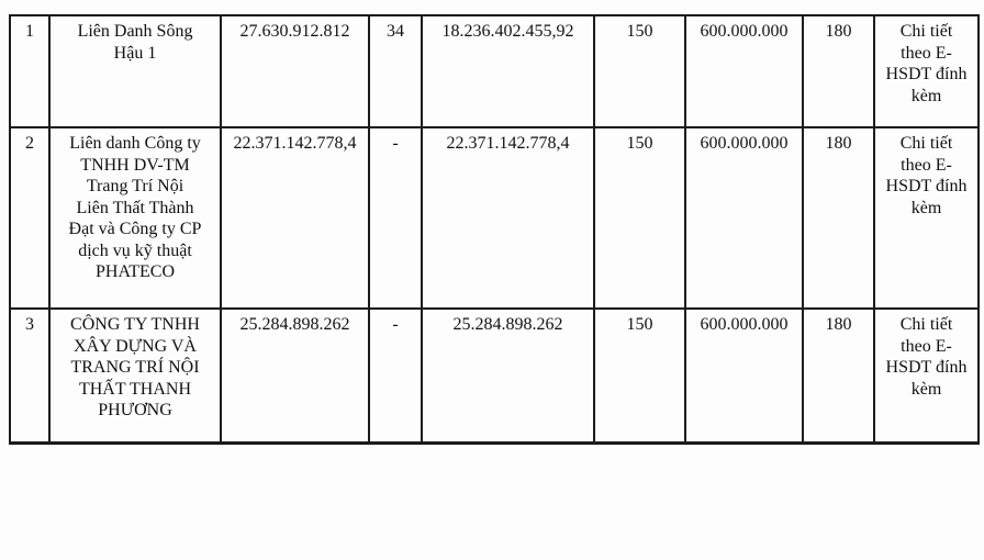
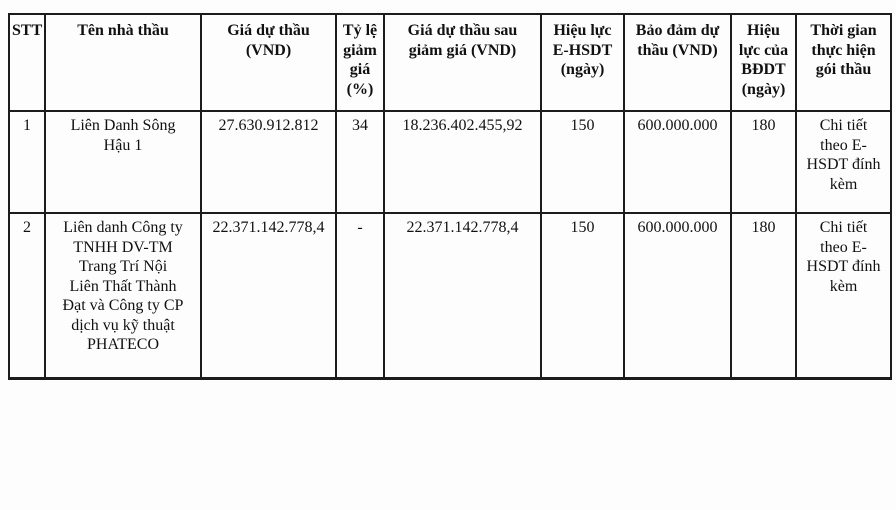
+ STT	Tên nhà thầu	Giá dự thầu (VND)	Tỷ lệ giảm giá (%)	Giá dự thầu sau giảm giá (VND)	Hiệu lực E-HSDT (ngày)	Bảo đảm dự thầu (VND)	Hiệu lực của BĐDT (ngày)	Thời gian thực hiện gói thầu
  1	Liên Danh Sông Hậu 1	27.630.912.812	34	18.236.402.455,92	150	600.000.000	180	Chi tiết theo E- HSDT đính kèm
  2	Liên danh Công ty TNHH DV-TM Trang Trí Nội Liên Thất Thành Đạt và Công ty CP dịch vụ kỹ thuật PHATECO	22.371.142.778,4	-	22.371.142.778,4	150	600.000.000	180	Chi tiết theo E- HSDT đính kèm
- 3	CÔNG TY TNHH XÂY DỰNG VÀ TRANG TRÍ NỘI THẤT THANH PHƯƠNG	25.284.898.262	-	25.284.898.262	150	600.000.000	180	Chi tiết theo E- HSDT đính kèm
